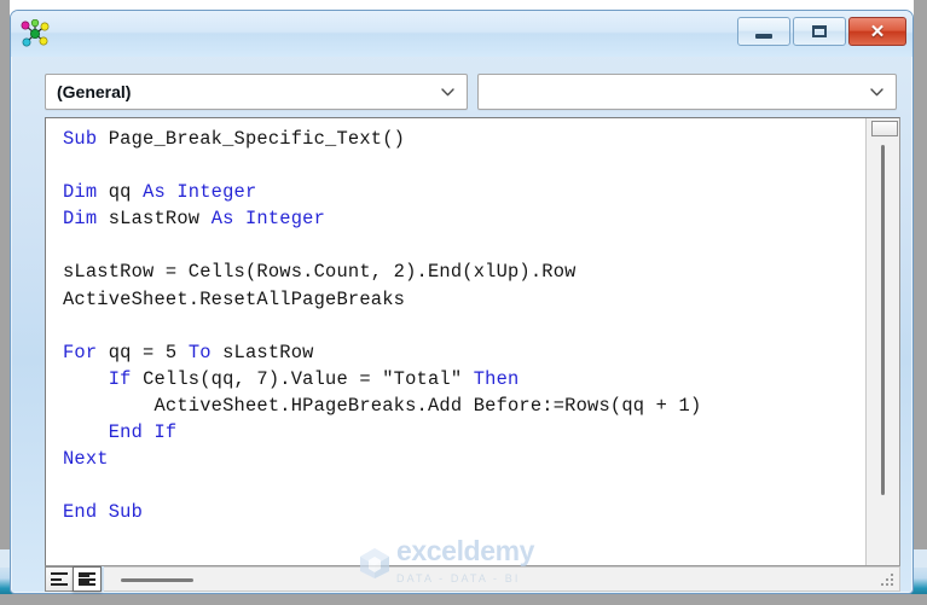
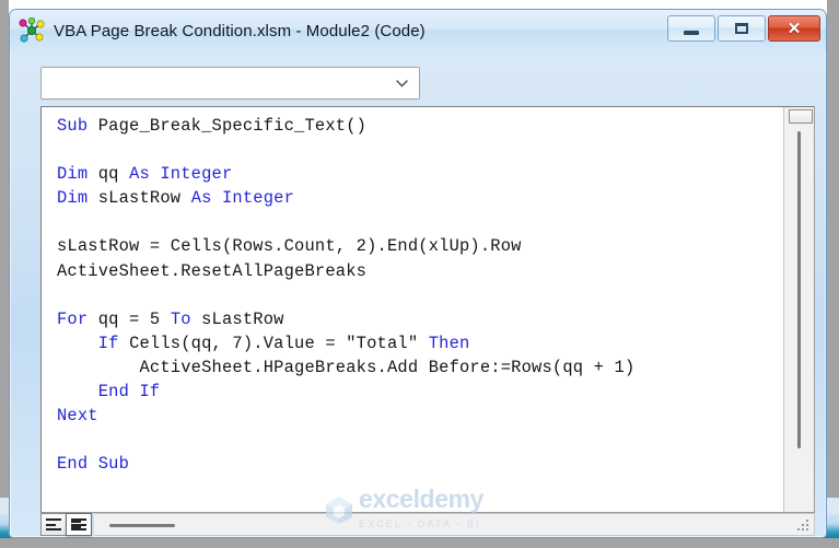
+ VBA Page Break Condition.xlsm - Module2 (Code)
  ✕
- (General)
  Sub Page_Break_Specific_Text() Dim qq As Integer Dim sLastRow As Integer sLastRow = Cells(Rows.Count, 2).End(xlUp).Row ActiveSheet.ResetAllPageBreaks For qq = 5 To sLastRow If Cells(qq, 7).Value = "Total" Then ActiveSheet.HPageBreaks.Add Before:=Rows(qq + 1) End If Next End Sub
- exceldemy DATA - DATA - BI
+ exceldemy EXCEL - DATA - BI
